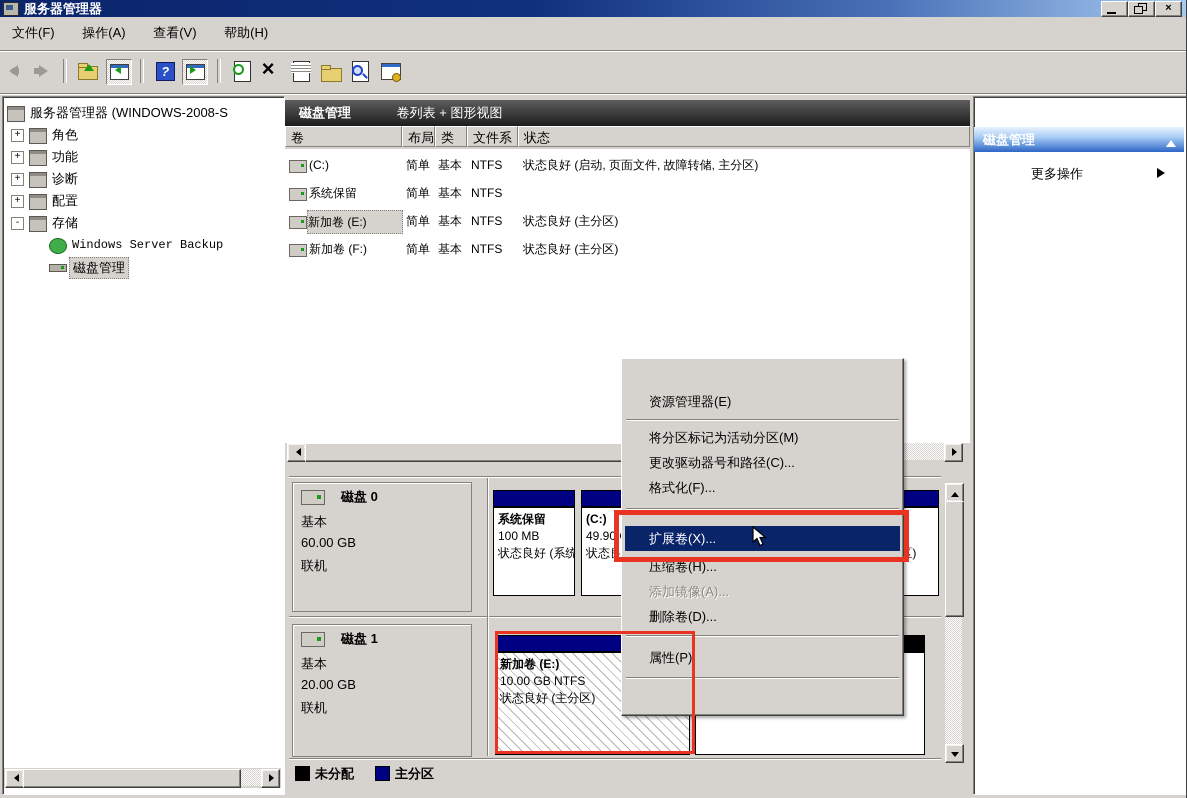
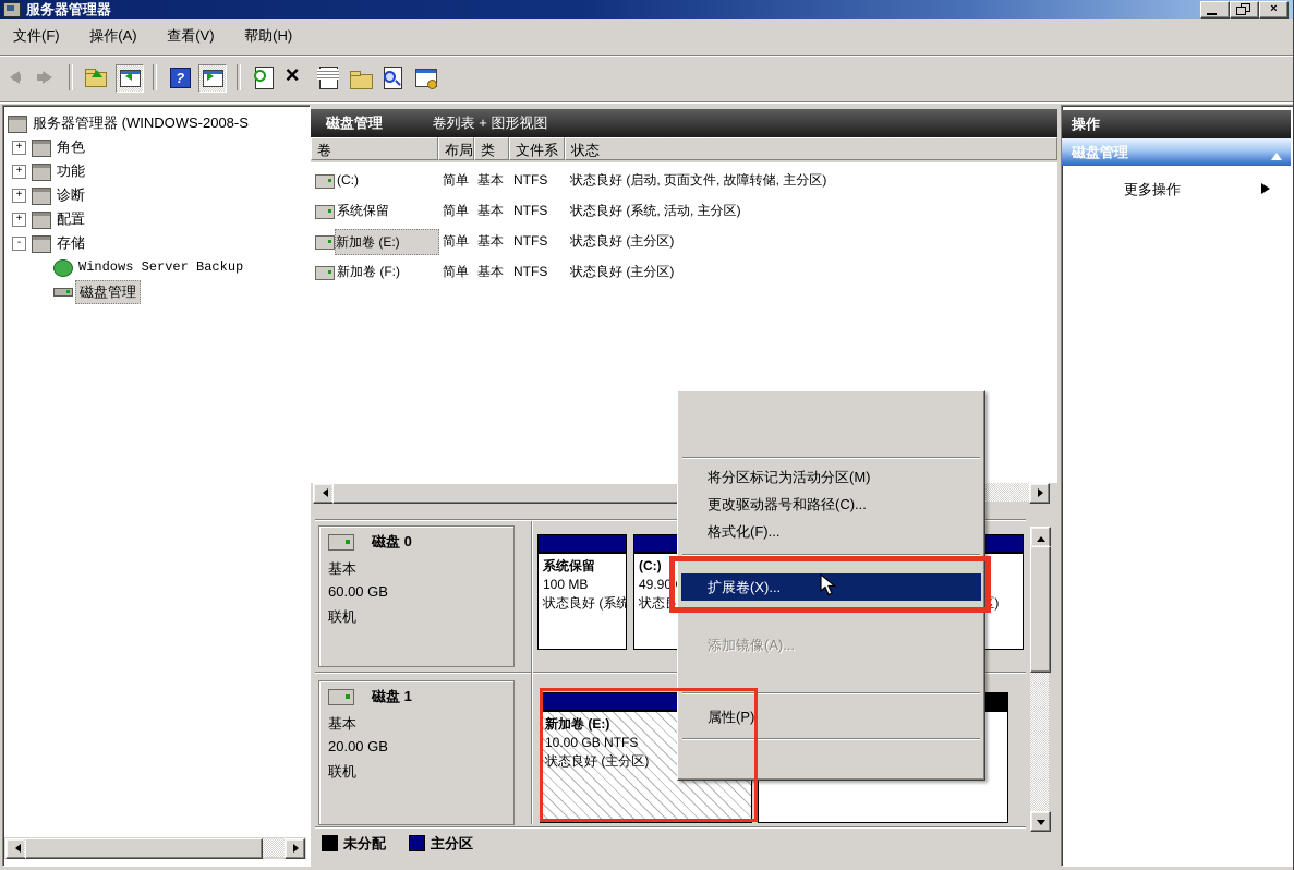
  服务器管理器
  ×
  文件(F) 操作(A) 查看(V) 帮助(H)
  ?
  ×
  服务器管理器 (WINDOWS-2008-S
  +
  角色
  +
  功能
  +
  诊断
  +
  配置
  -
  存储
  Windows Server Backup
  磁盘管理
  磁盘管理 卷列表 + 图形视图
  卷
  布局
  文件系
  状态
  (C:)
  简单
  基本
  NTFS
  状态良好 (启动, 页面文件, 故障转储, 主分区)
  系统保留
  简单
  基本
  NTFS
+ 状态良好 (系统, 活动, 主分区)
  新加卷 (E:)
  简单
  基本
  NTFS
  状态良好 (主分区)
  新加卷 (F:)
  简单
  基本
  NTFS
  状态良好 (主分区)
  磁盘 0
  基本
  60.00 GB
  联机
  系统保留
  100 MB
  (C:)
  磁盘 1
  基本
  20.00 GB
  联机
  新加卷 (E:)
  10.00 GB NTFS
  状态良好 (主分区)
  未分配
  主分区
+ 操作
  磁盘管理
  更多操作
- 资源管理器(E)
  将分区标记为活动分区(M)
  更改驱动器号和路径(C)...
  格式化(F)...
  扩展卷(X)...
- 压缩卷(H)...
  添加镜像(A)...
- 删除卷(D)...
  属性(P)
